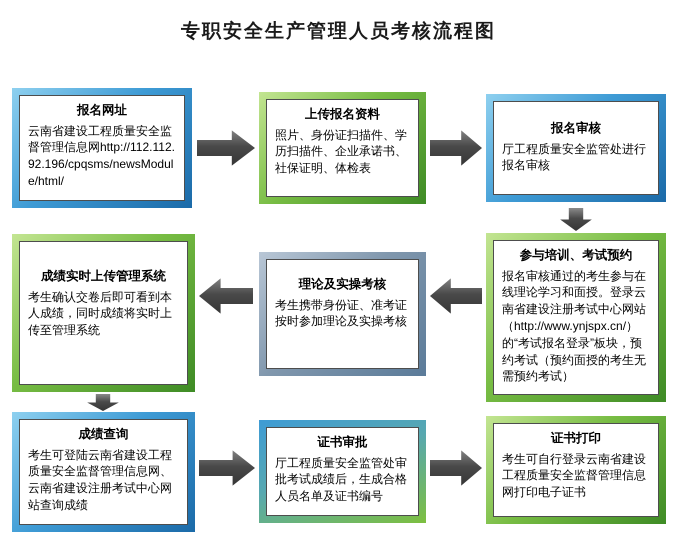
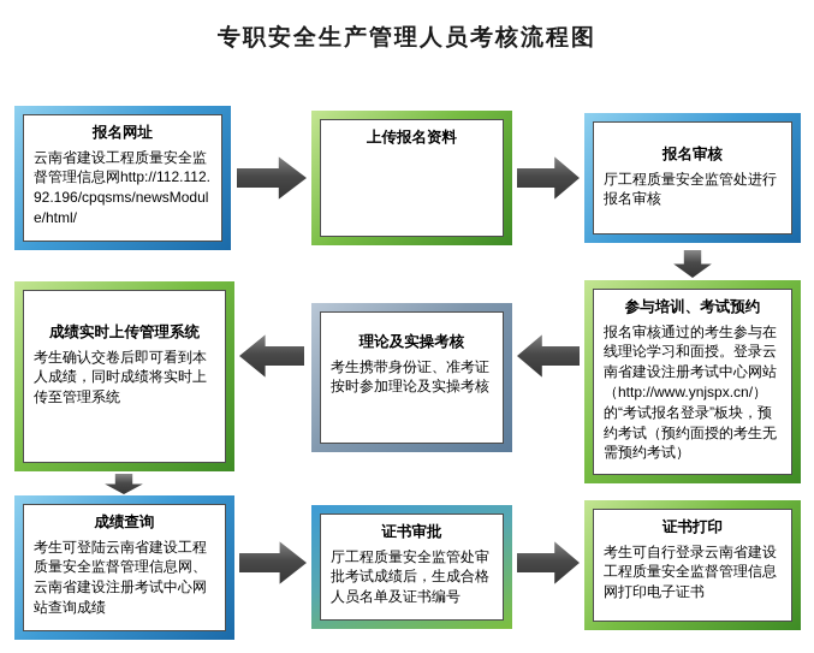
  专职安全生产管理人员考核流程图
  报名网址
  云南省建设工程质量安全监督管理信息网http://112.112.92.196/cpqsms/newsModule/html/
  上传报名资料
- 照片、身份证扫描件、学历扫描件、企业承诺书、社保证明、体检表
  报名审核
  厅工程质量安全监管处进行报名审核
  参与培训、考试预约
  报名审核通过的考生参与在线理论学习和面授。登录云南省建设注册考试中心网站（http://www.ynjspx.cn/）的“考试报名登录”板块，预约考试（预约面授的考生无需预约考试）
  理论及实操考核
  考生携带身份证、准考证按时参加理论及实操考核
  成绩实时上传管理系统
  考生确认交卷后即可看到本人成绩，同时成绩将实时上传至管理系统
  成绩查询
  考生可登陆云南省建设工程质量安全监督管理信息网、云南省建设注册考试中心网站查询成绩
  证书审批
  厅工程质量安全监管处审批考试成绩后，生成合格人员名单及证书编号
  证书打印
  考生可自行登录云南省建设工程质量安全监督管理信息网打印电子证书
